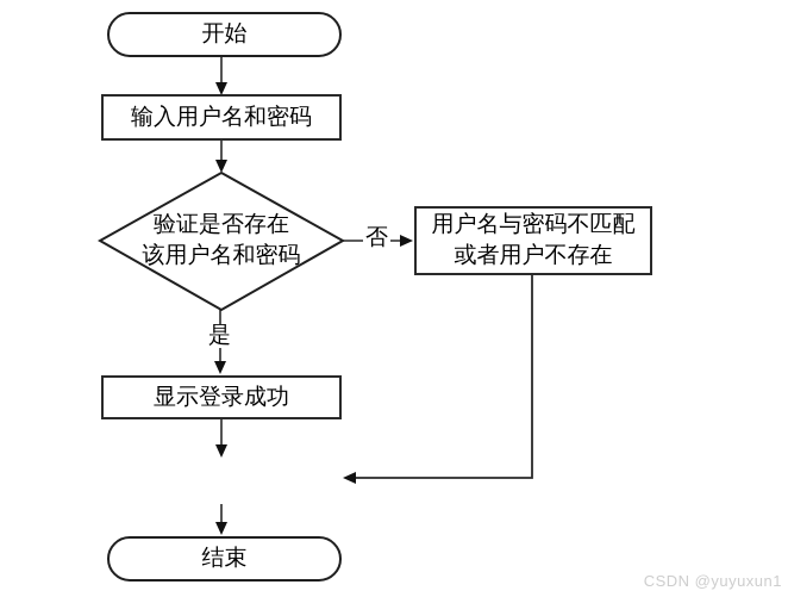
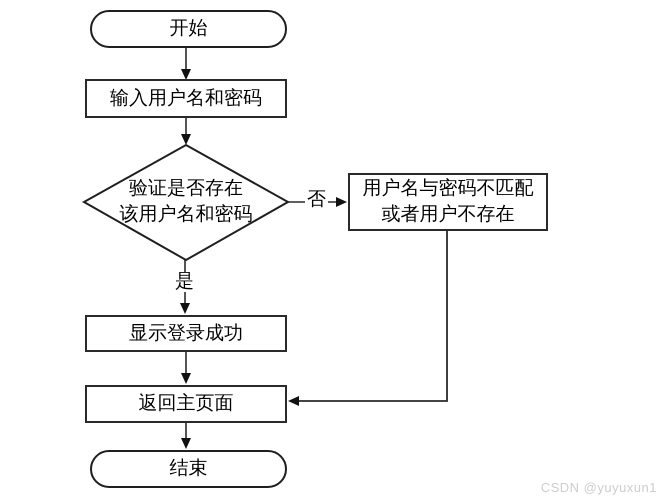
  开始
  输入用户名和密码
  验证是否存在
  该用户名和密码
  用户名与密码不匹配
  或者用户不存在
  显示登录成功
+ 返回主页面
  结束
  否
  是
  CSDN @yuyuxun1
